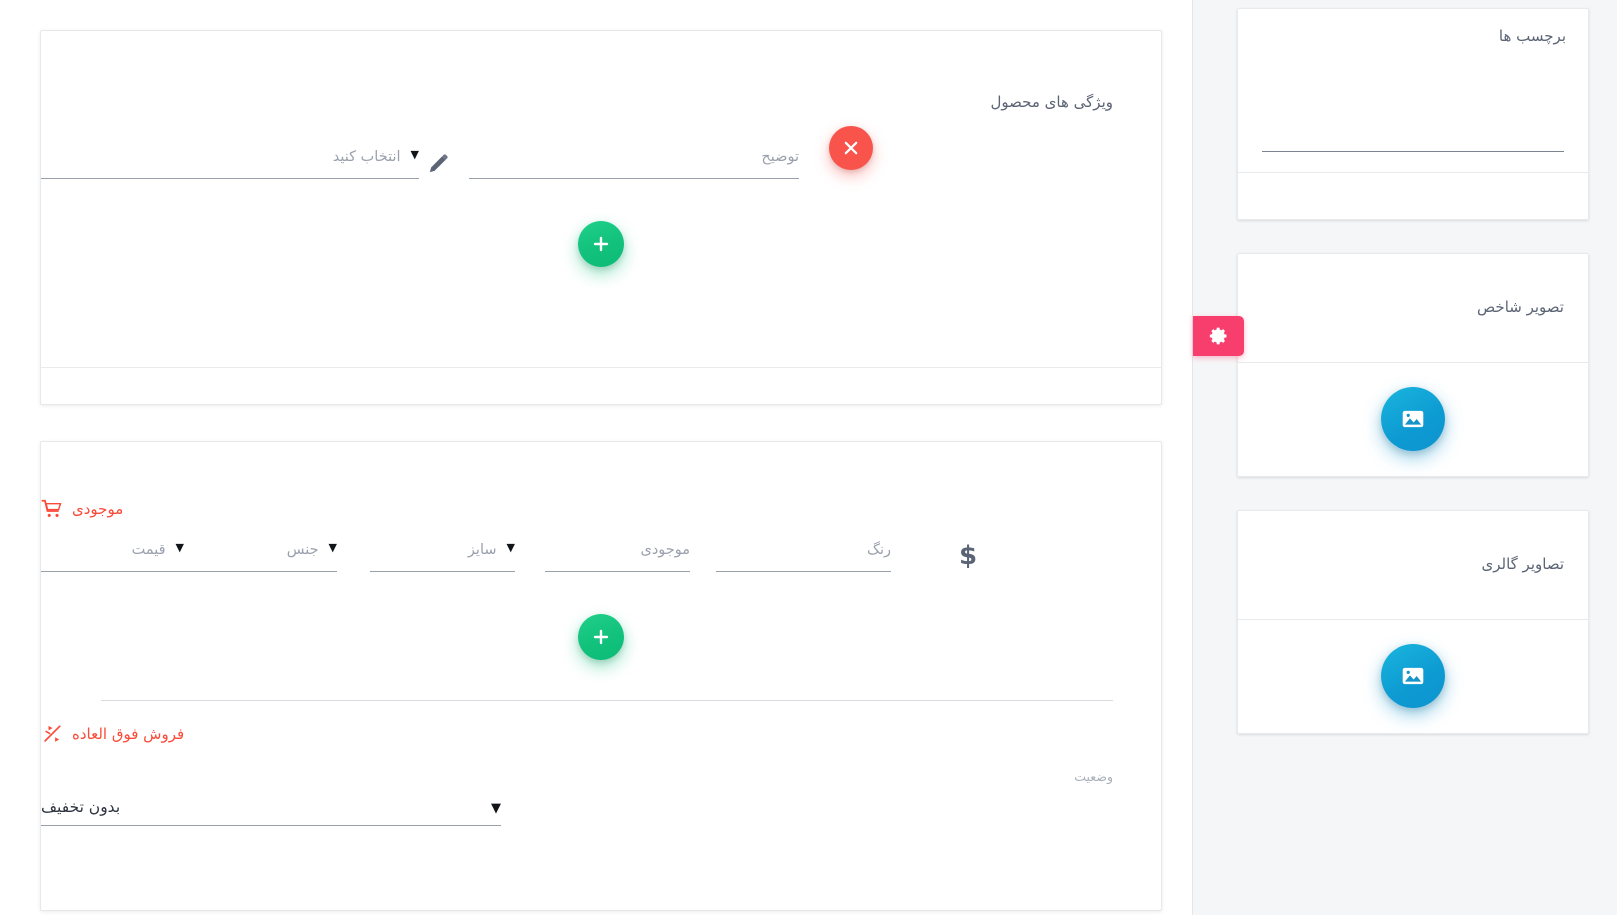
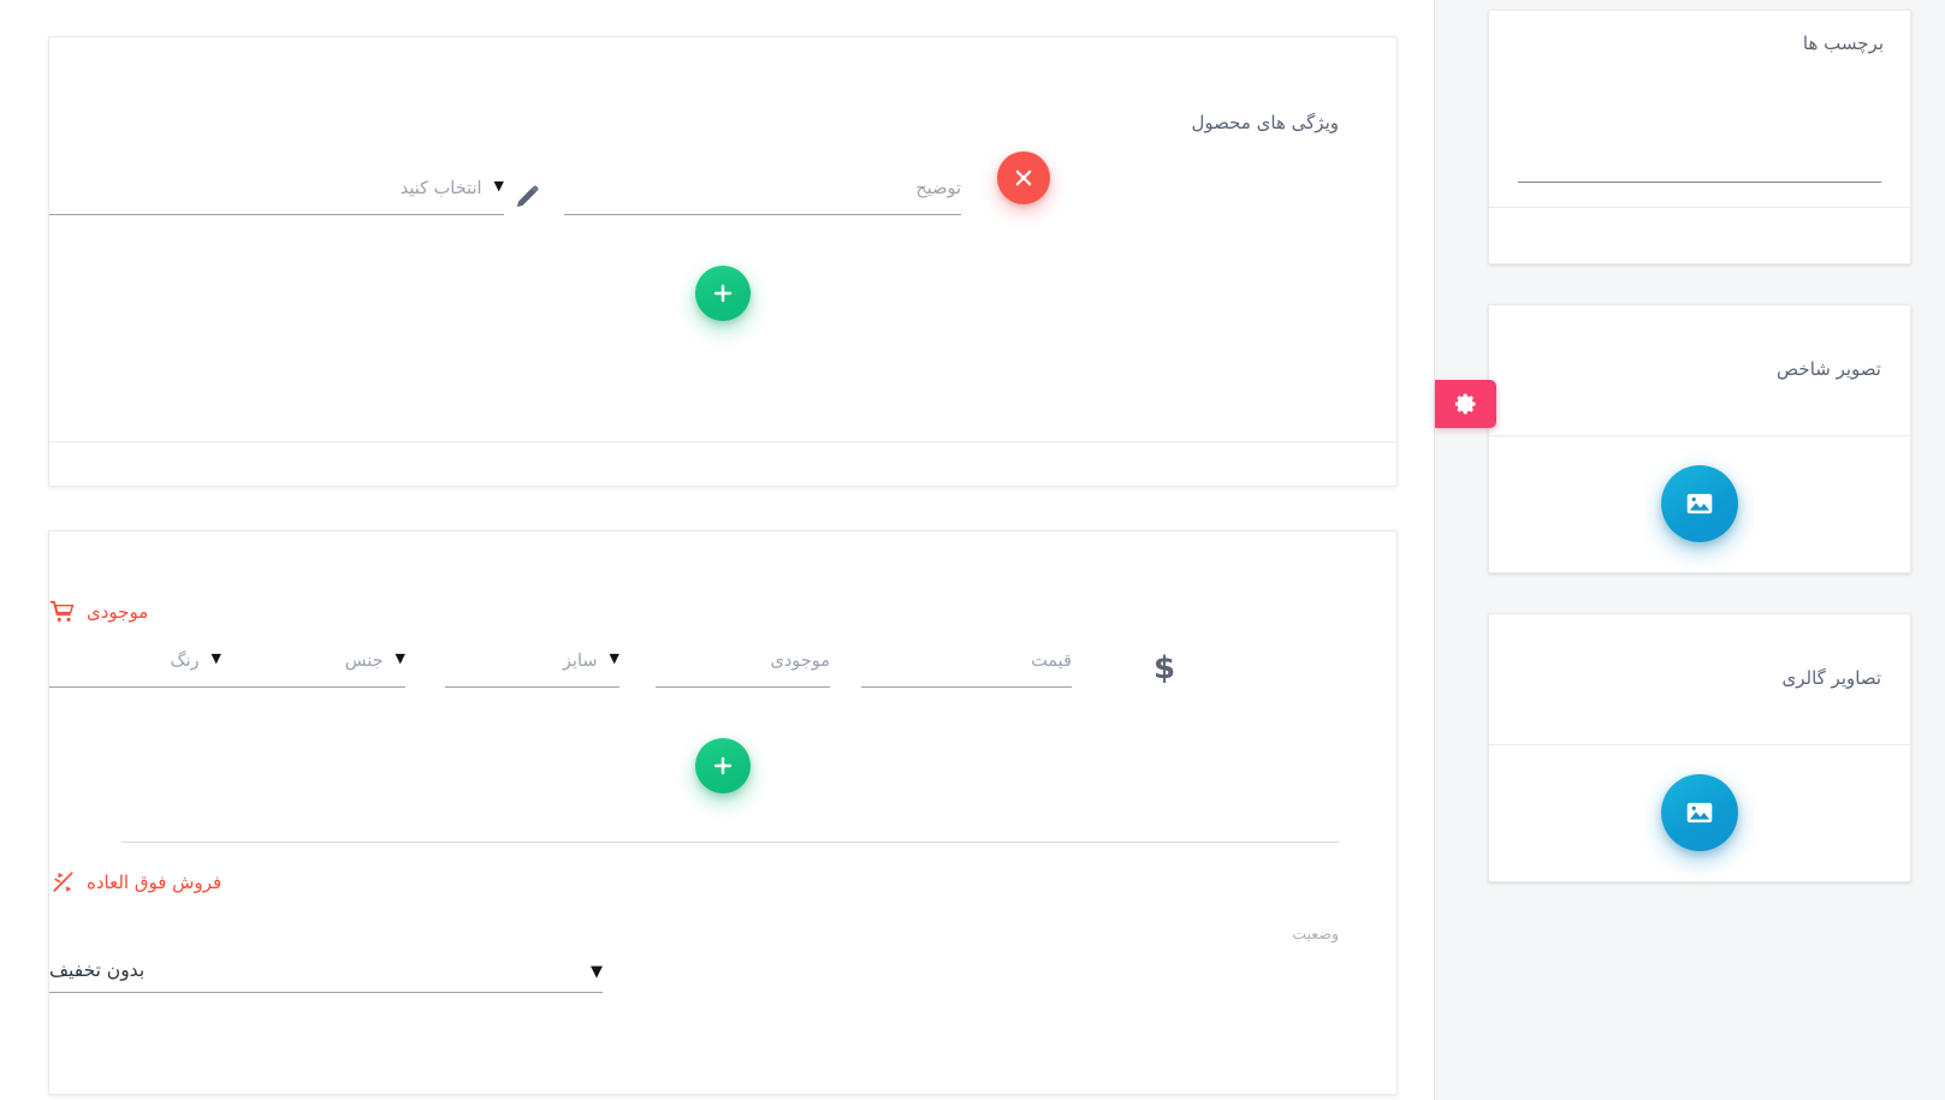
  ویژگی های محصول
  توضیح
  ▼
  انتخاب کنید
  موجودی
  $
- رنگ
+ قیمت
  موجودی
  ▼
  سایز
  ▼
  جنس
  ▼
- قیمت
+ رنگ
  فروش فوق العاده
  وضعیت
  بدون تخفیف
  ▼
  برچسب ها
  تصویر شاخص
  تصاویر گالری
